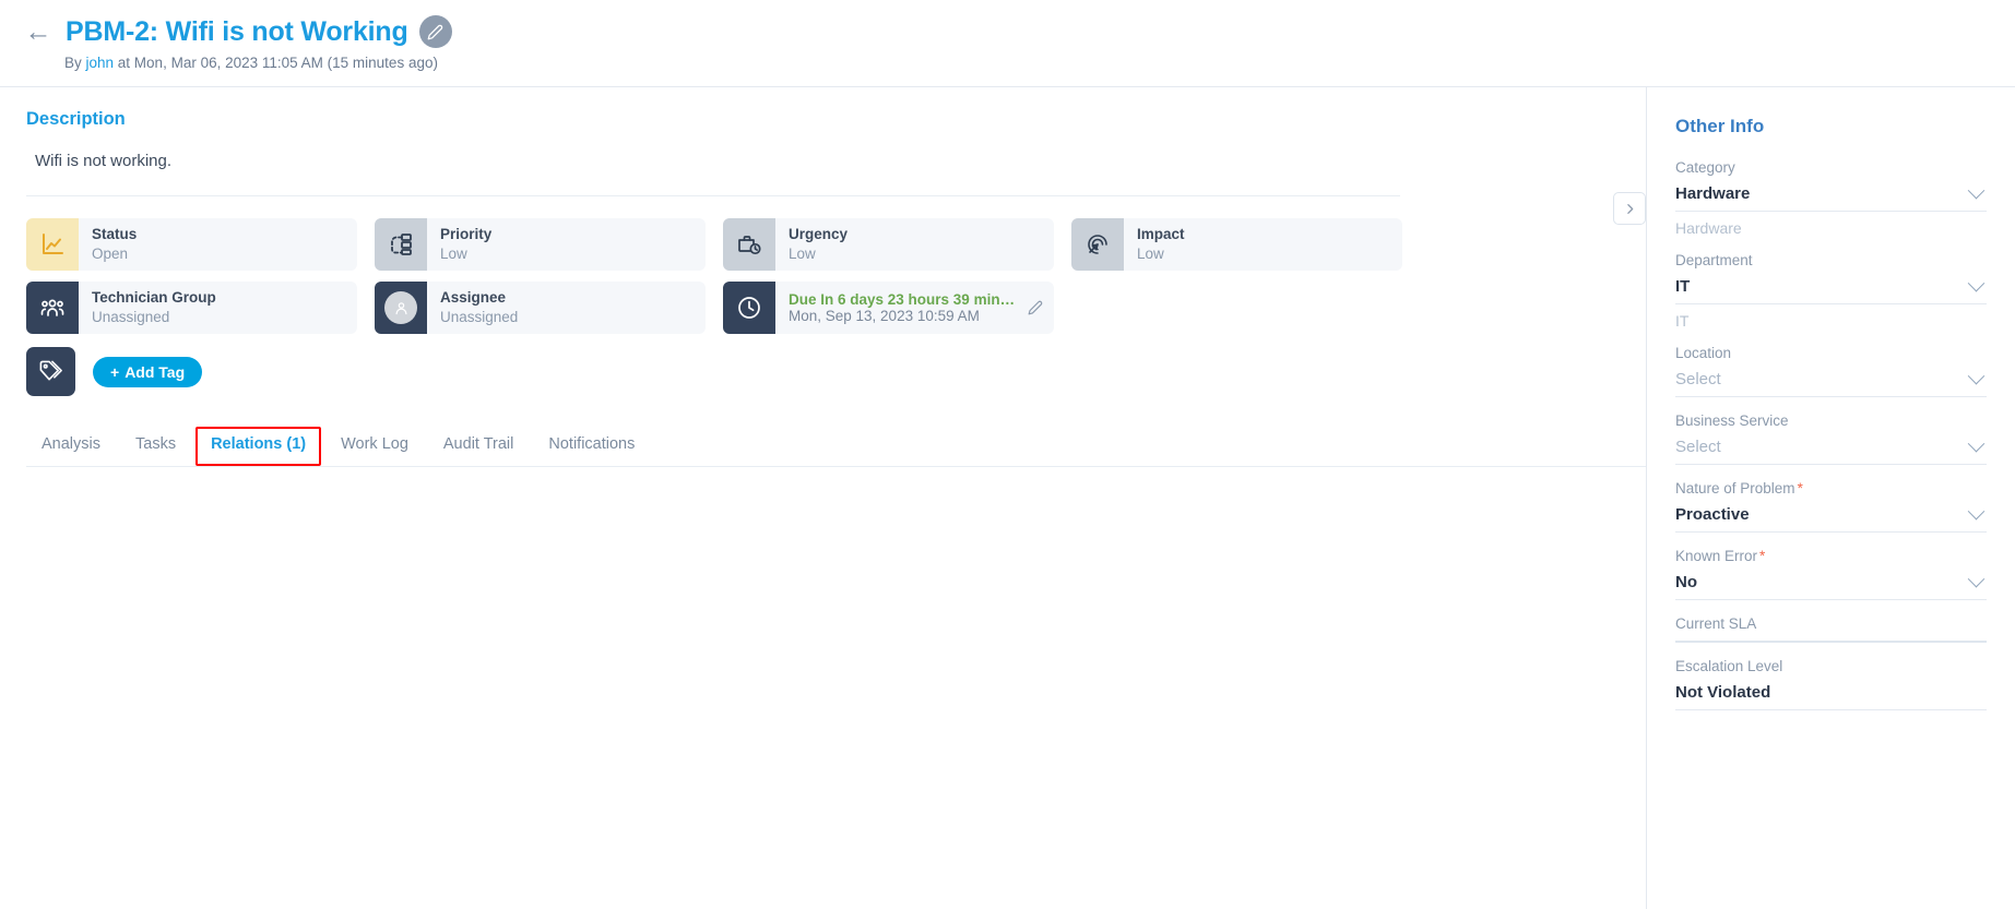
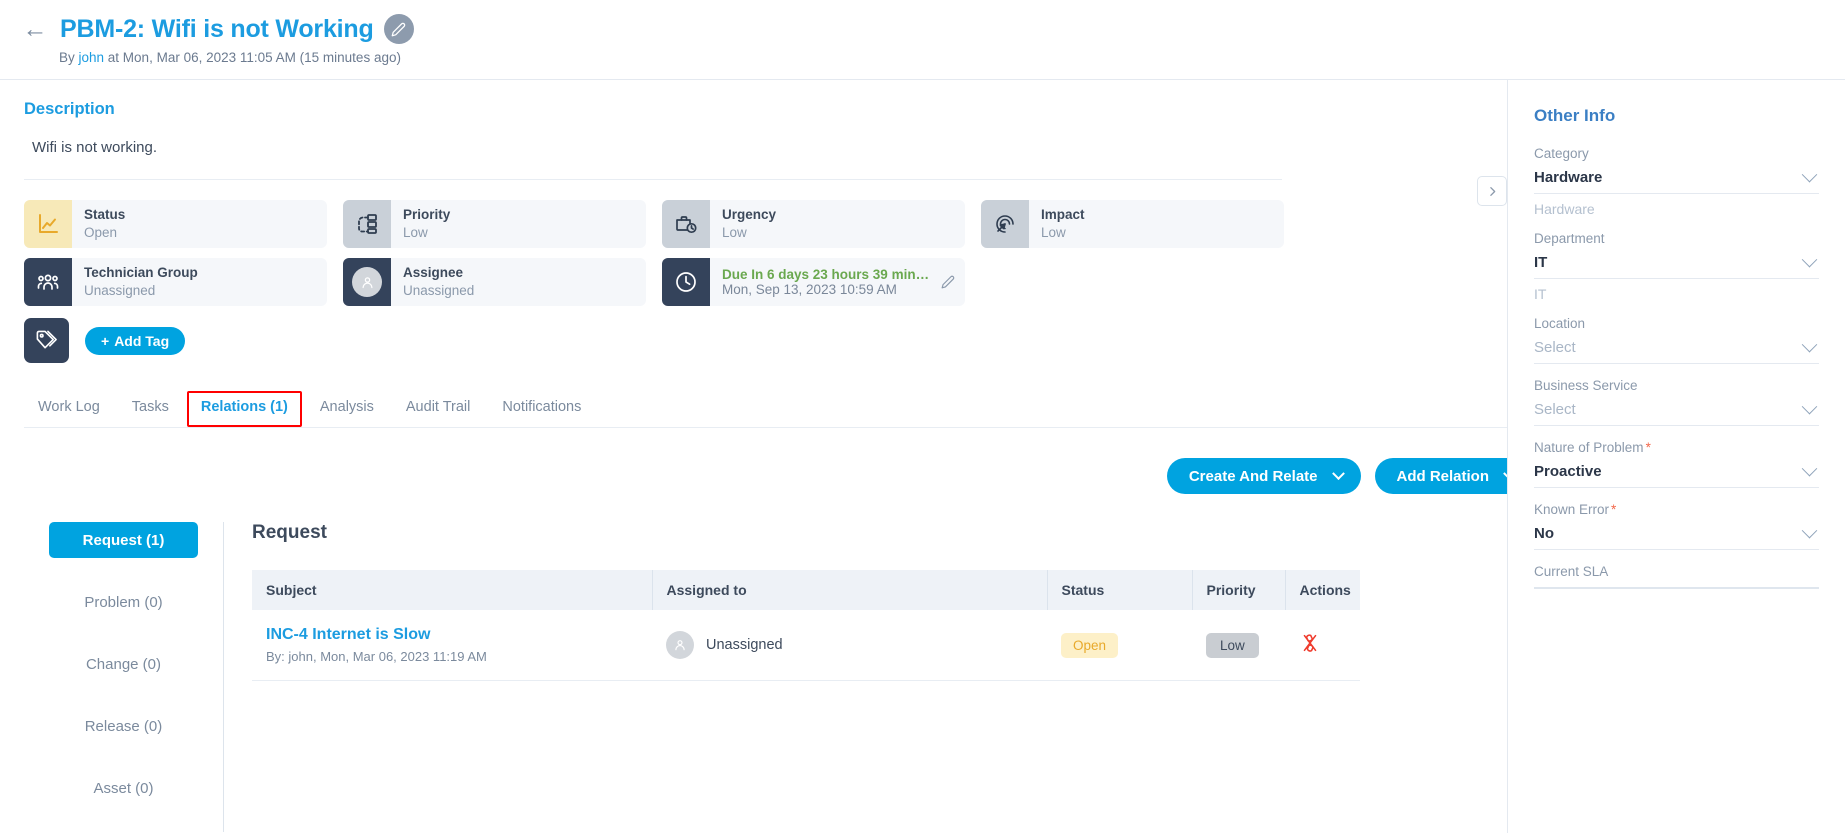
  ←
  PBM-2: Wifi is not Working
  By john at Mon, Mar 06, 2023 11:05 AM (15 minutes ago)
  Description
  Wifi is not working.
  Status
  Open
  Priority
  Low
  Urgency
  Low
  Impact
  Low
  Technician Group
  Unassigned
  Assignee
  Unassigned
  Due In 6 days 23 hours 39 minu…
  Mon, Sep 13, 2023 10:59 AM
  +
  Add Tag
- Analysis
+ Work Log
  Tasks
  Relations (1)
- Work Log
+ Analysis
  Audit Trail
  Notifications
+ Create And Relate
+ Add Relation
+ Request (1)
+ Problem (0)
+ Change (0)
+ Release (0)
+ Asset (0)
+ Request
+ Subject	Assigned to	Status	Priority	Actions
+ INC-4 Internet is Slow By: john, Mon, Mar 06, 2023 11:19 AM	Unassigned	Open	Low
  Other Info
  Category
  Hardware
  Hardware
  Department
  IT
  IT
  Location
  Select
  Business Service
  Select
  Nature of Problem *
  Proactive
  Known Error *
  No
  Current SLA
- Escalation Level
- Not Violated
